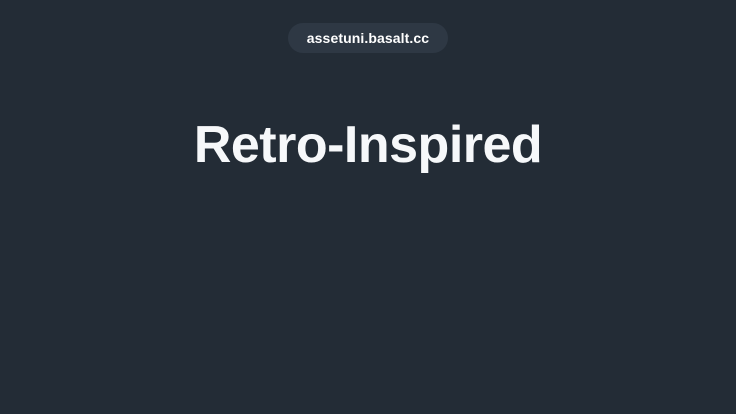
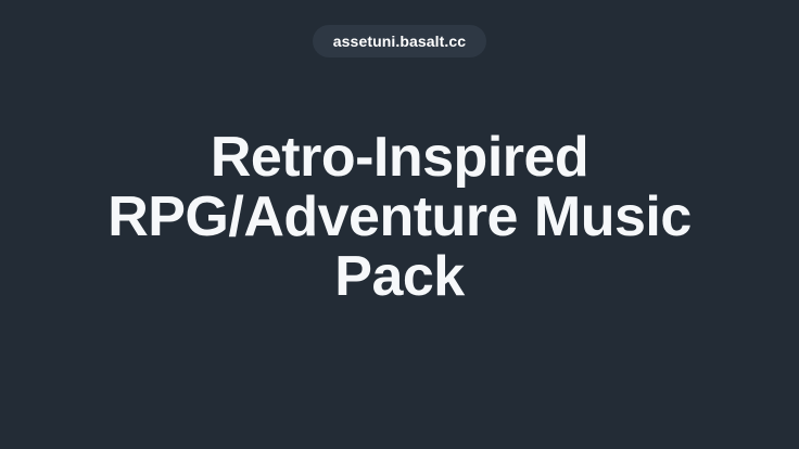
  assetuni.basalt.cc
  Retro-Inspired
+ RPG/Adventure Music
+ Pack
